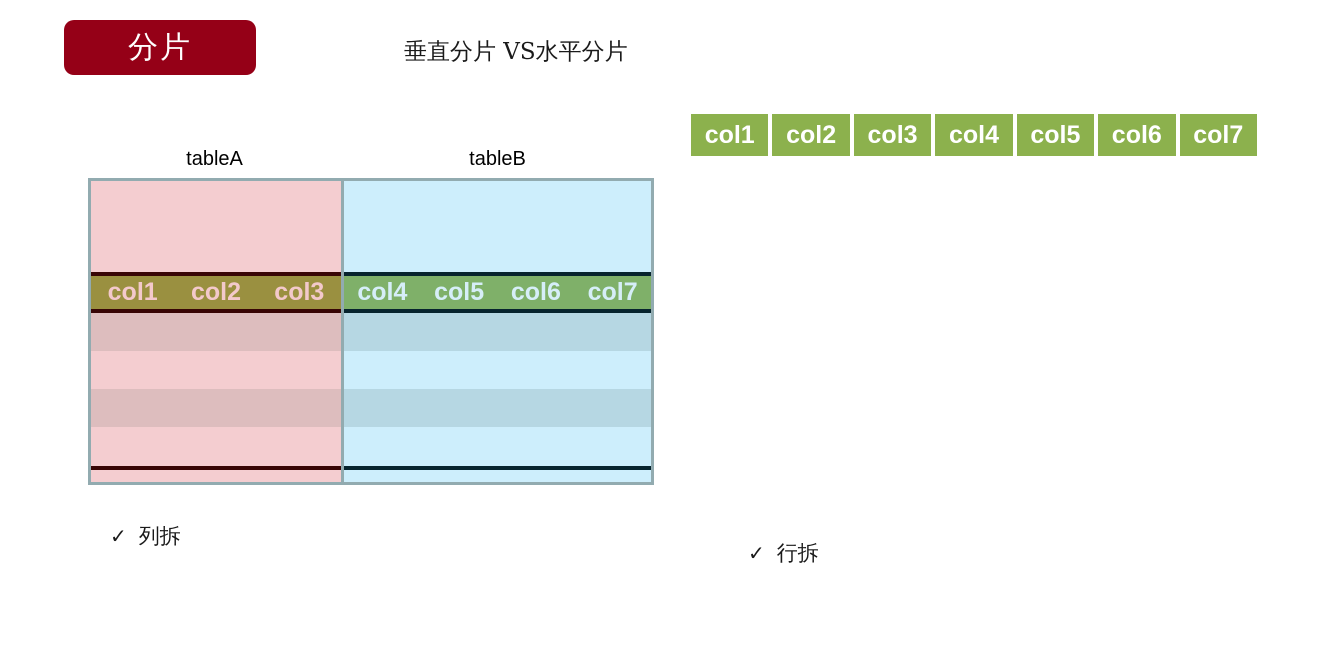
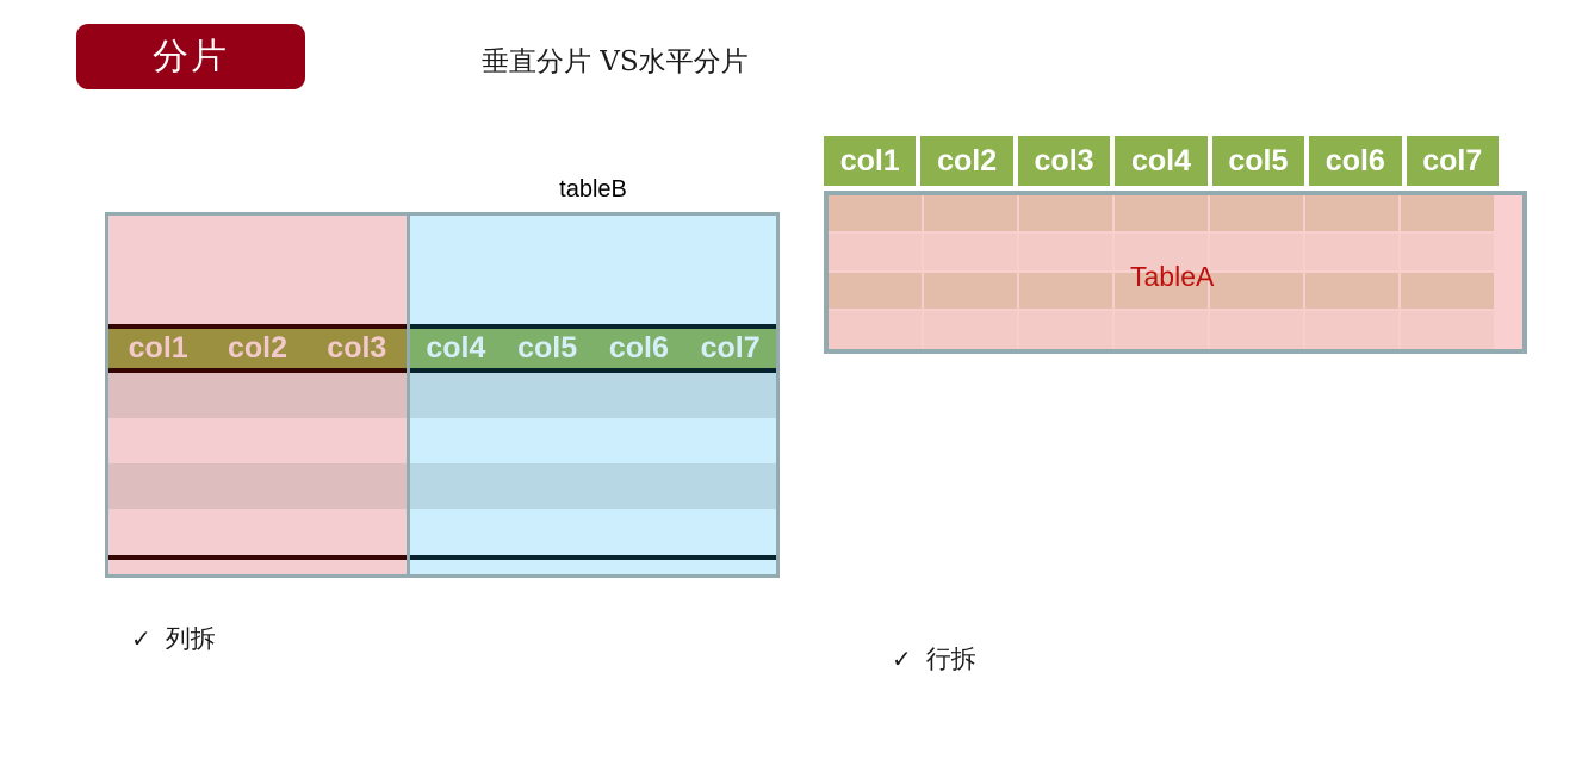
  分片
  垂直分片 VS水平分片
- tableA
  tableB
  col1
  col2
  col3
  col4
  col5
  col6
  col7
  ✓ 列拆
  col1
  col2
  col3
  col4
  col5
  col6
  col7
+ TableA
  ✓ 行拆
